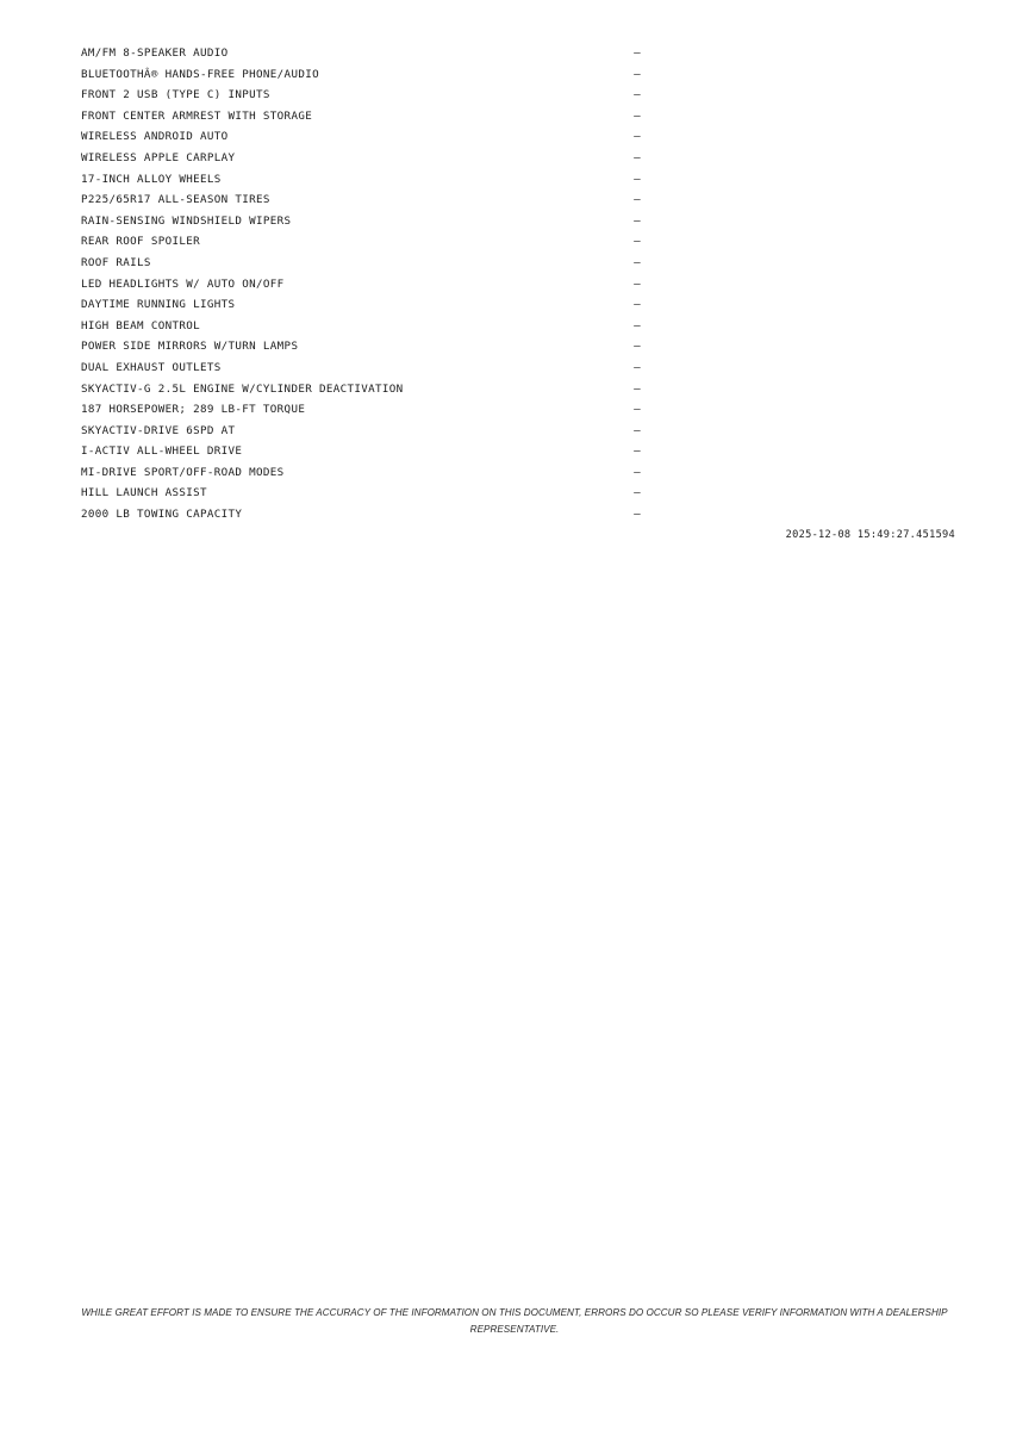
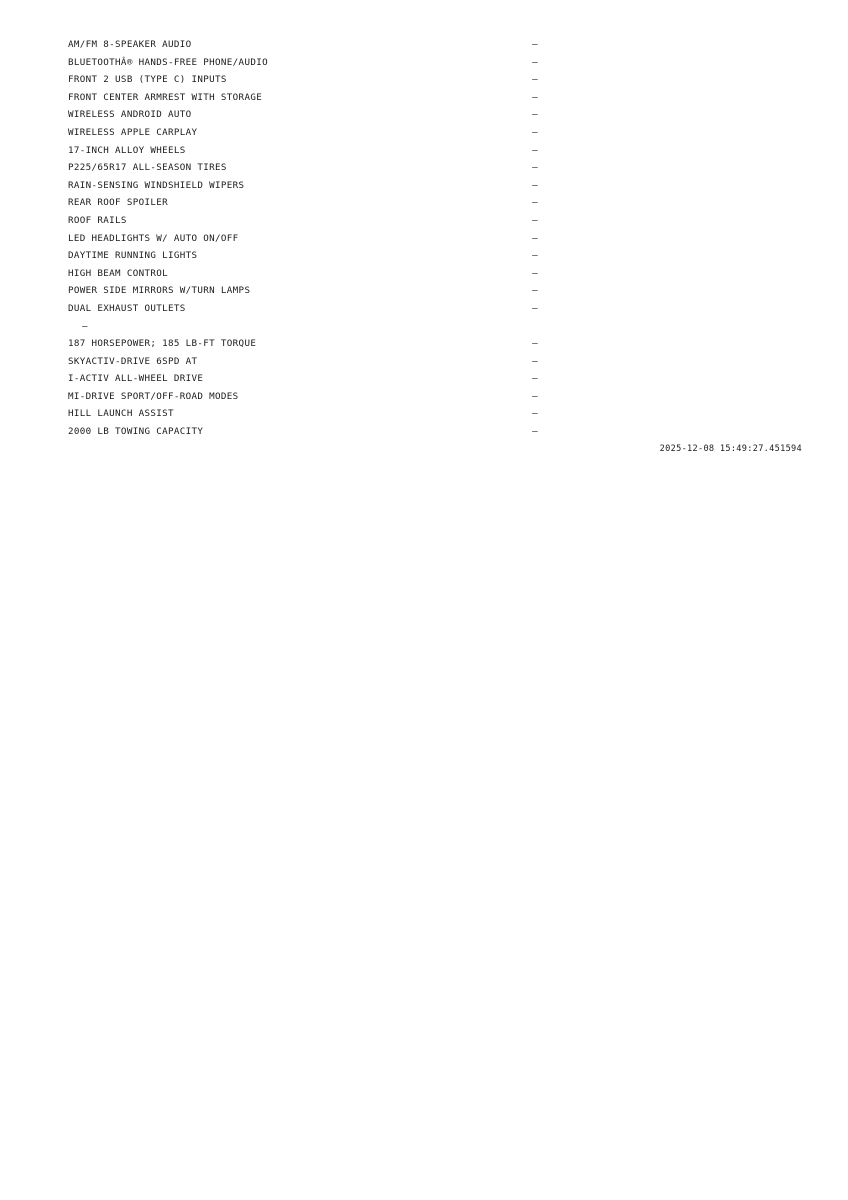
  AM/FM 8-SPEAKER AUDIO
  —
  BLUETOOTHÂ® HANDS-FREE PHONE/AUDIO
  —
  FRONT 2 USB (TYPE C) INPUTS
  —
  FRONT CENTER ARMREST WITH STORAGE
  —
  WIRELESS ANDROID AUTO
  —
  WIRELESS APPLE CARPLAY
  —
  17-INCH ALLOY WHEELS
  —
  P225/65R17 ALL-SEASON TIRES
  —
  RAIN-SENSING WINDSHIELD WIPERS
  —
  REAR ROOF SPOILER
  —
  ROOF RAILS
  —
  LED HEADLIGHTS W/ AUTO ON/OFF
  —
  DAYTIME RUNNING LIGHTS
  —
  HIGH BEAM CONTROL
  —
  POWER SIDE MIRRORS W/TURN LAMPS
  —
  DUAL EXHAUST OUTLETS
  —
- SKYACTIV-G 2.5L ENGINE W/CYLINDER DEACTIVATION
  —
- 187 HORSEPOWER; 289 LB-FT TORQUE
+ 187 HORSEPOWER; 185 LB-FT TORQUE
  —
  SKYACTIV-DRIVE 6SPD AT
  —
  I-ACTIV ALL-WHEEL DRIVE
  —
  MI-DRIVE SPORT/OFF-ROAD MODES
  —
  HILL LAUNCH ASSIST
  —
  2000 LB TOWING CAPACITY
  —
  2025-12-08 15:49:27.451594
- WHILE GREAT EFFORT IS MADE TO ENSURE THE ACCURACY OF THE INFORMATION ON THIS DOCUMENT, ERRORS DO OCCUR SO PLEASE VERIFY INFORMATION WITH A DEALERSHIP REPRESENTATIVE.
